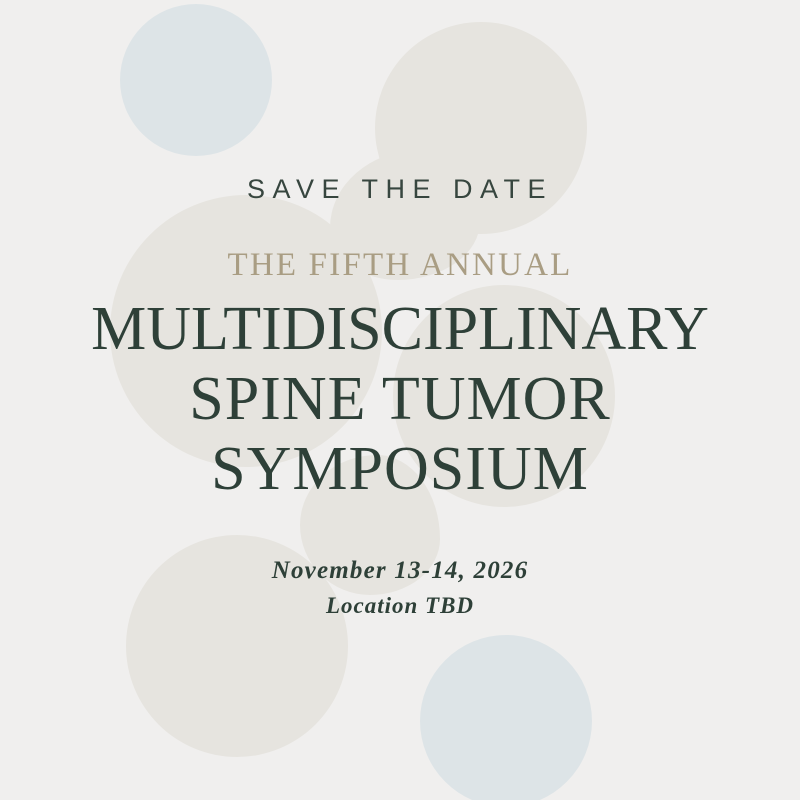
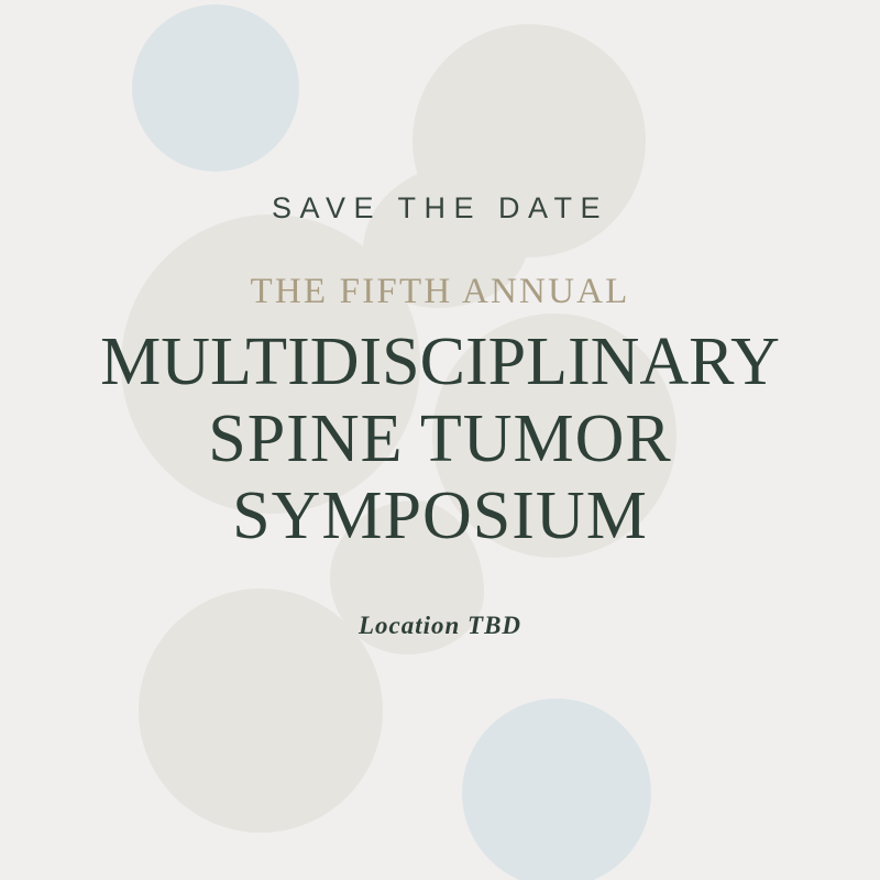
  SAVE THE DATE
  THE FIFTH ANNUAL
  MULTIDISCIPLINARY
  SPINE TUMOR
  SYMPOSIUM
- November 13-14, 2026
  Location TBD
